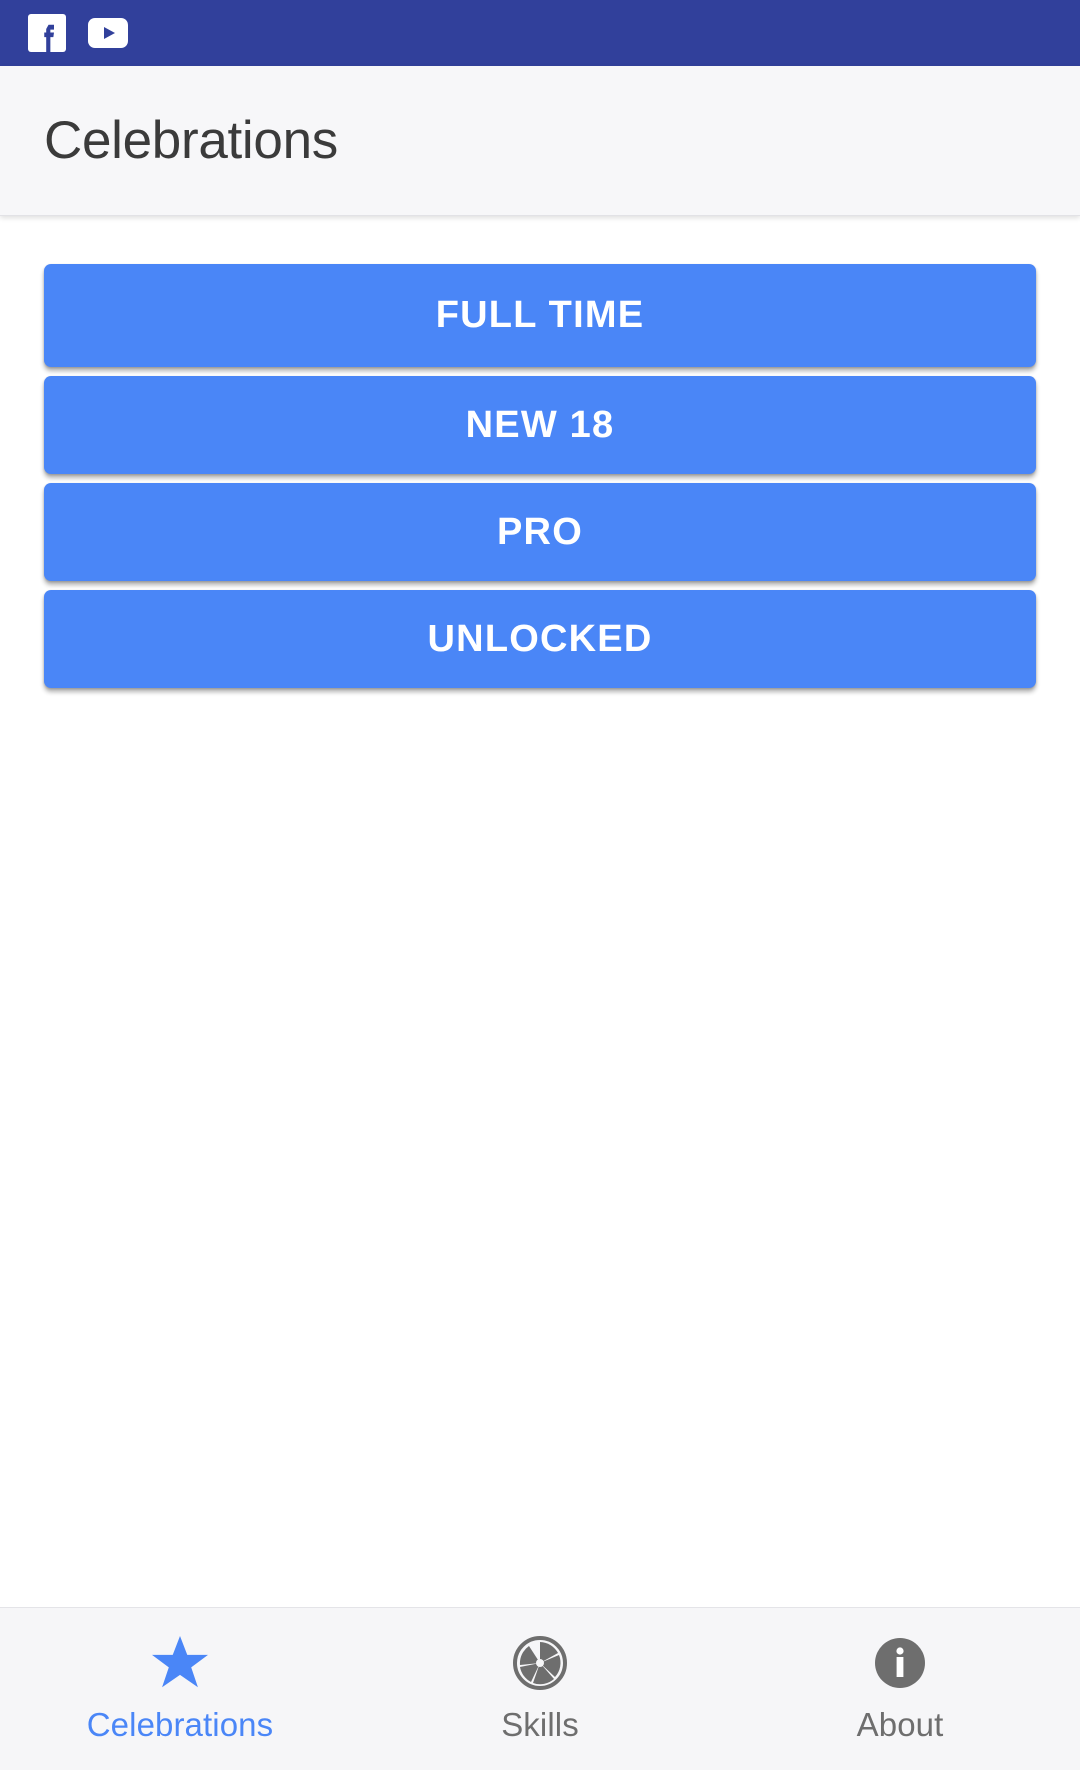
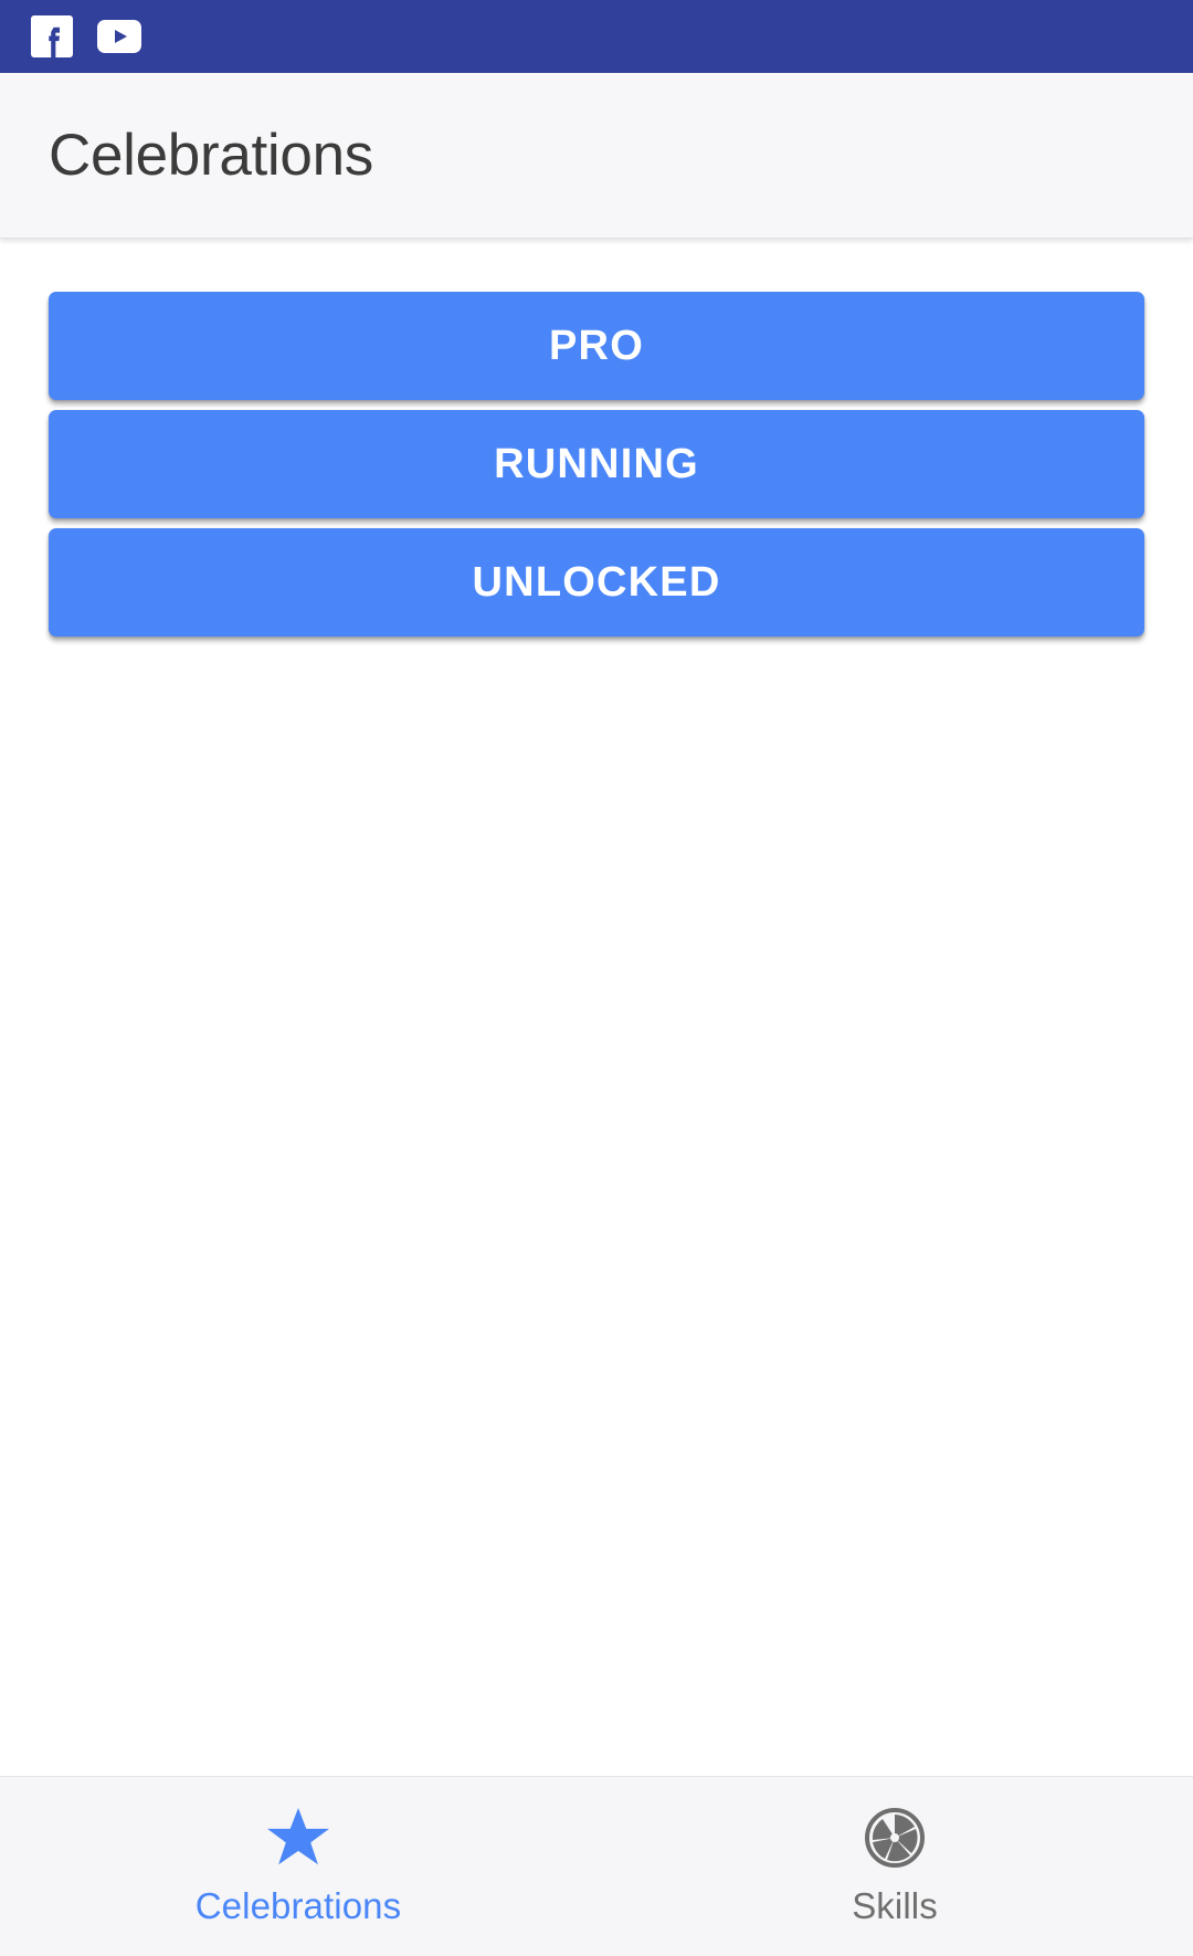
  Celebrations
- FULL TIME
- NEW 18
  PRO
+ RUNNING
  UNLOCKED
  Celebrations
  Skills
- About
